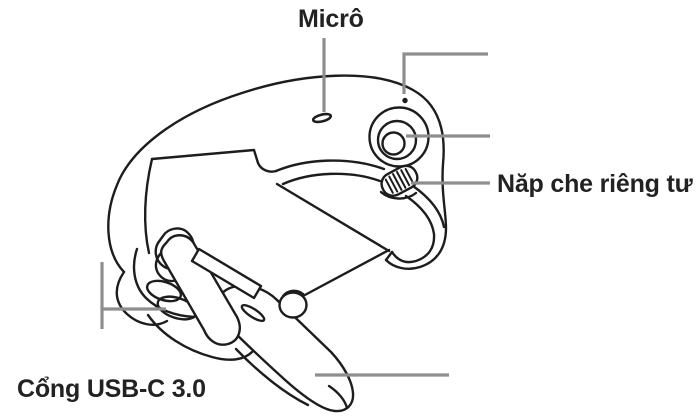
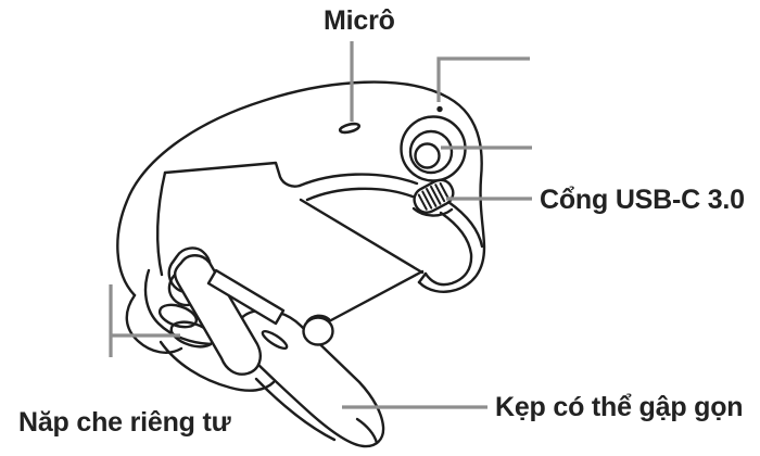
  Micrô
- Năp che riêng tư
+ Cổng USB-C 3.0
+ Kẹp có thể gập gọn
- Cổng USB-C 3.0
+ Năp che riêng tư
